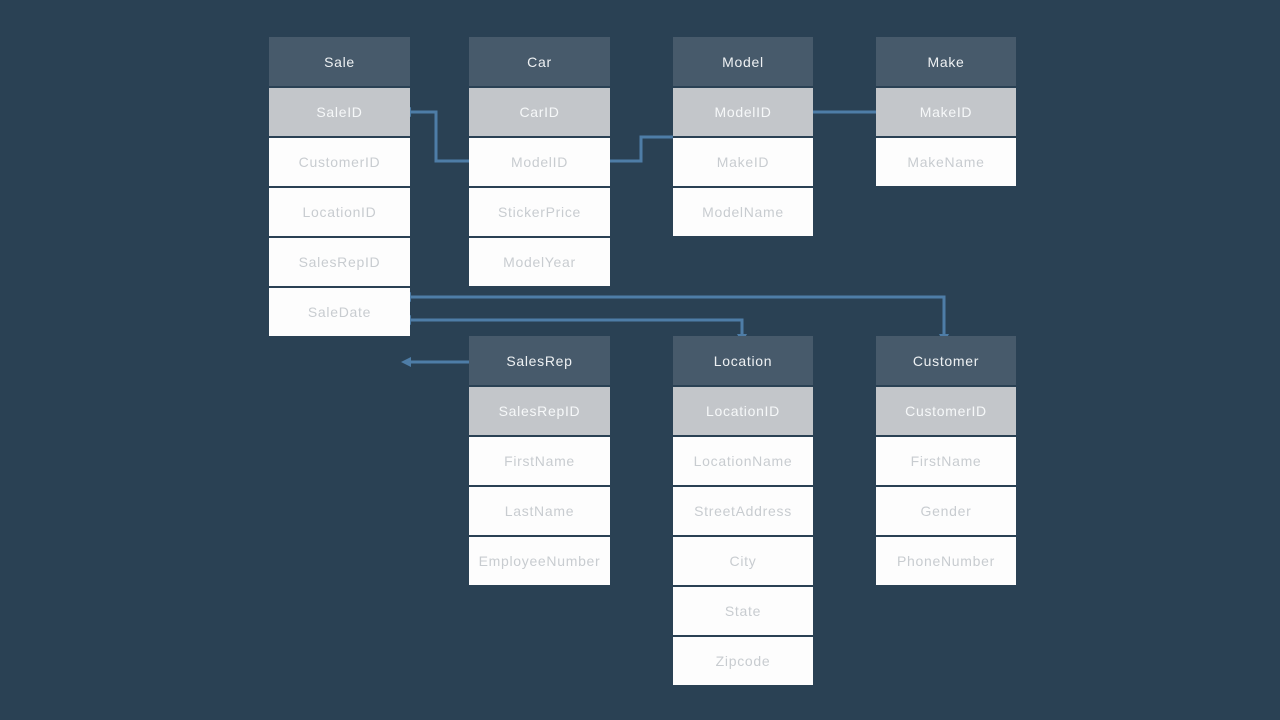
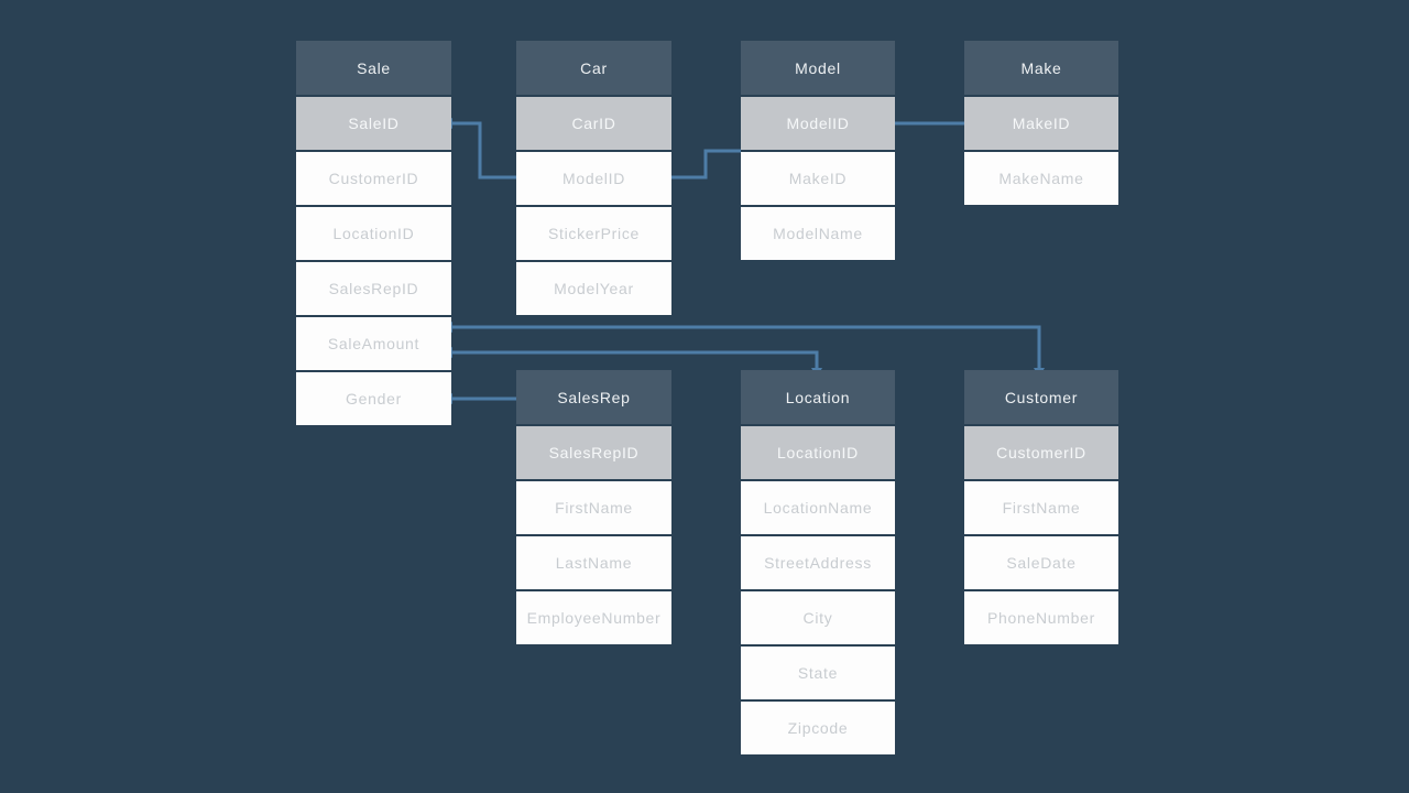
  Sale
  SaleID
  CustomerID
  LocationID
  SalesRepID
+ SaleAmount
- SaleDate
+ Gender
  Car
  CarID
  ModelID
  StickerPrice
  ModelYear
  Model
  ModelID
  MakeID
  ModelName
  Make
  MakeID
  MakeName
  SalesRep
  SalesRepID
  FirstName
  LastName
  EmployeeNumber
  Location
  LocationID
  LocationName
  StreetAddress
  City
  State
  Zipcode
  Customer
  CustomerID
  FirstName
- Gender
+ SaleDate
  PhoneNumber
